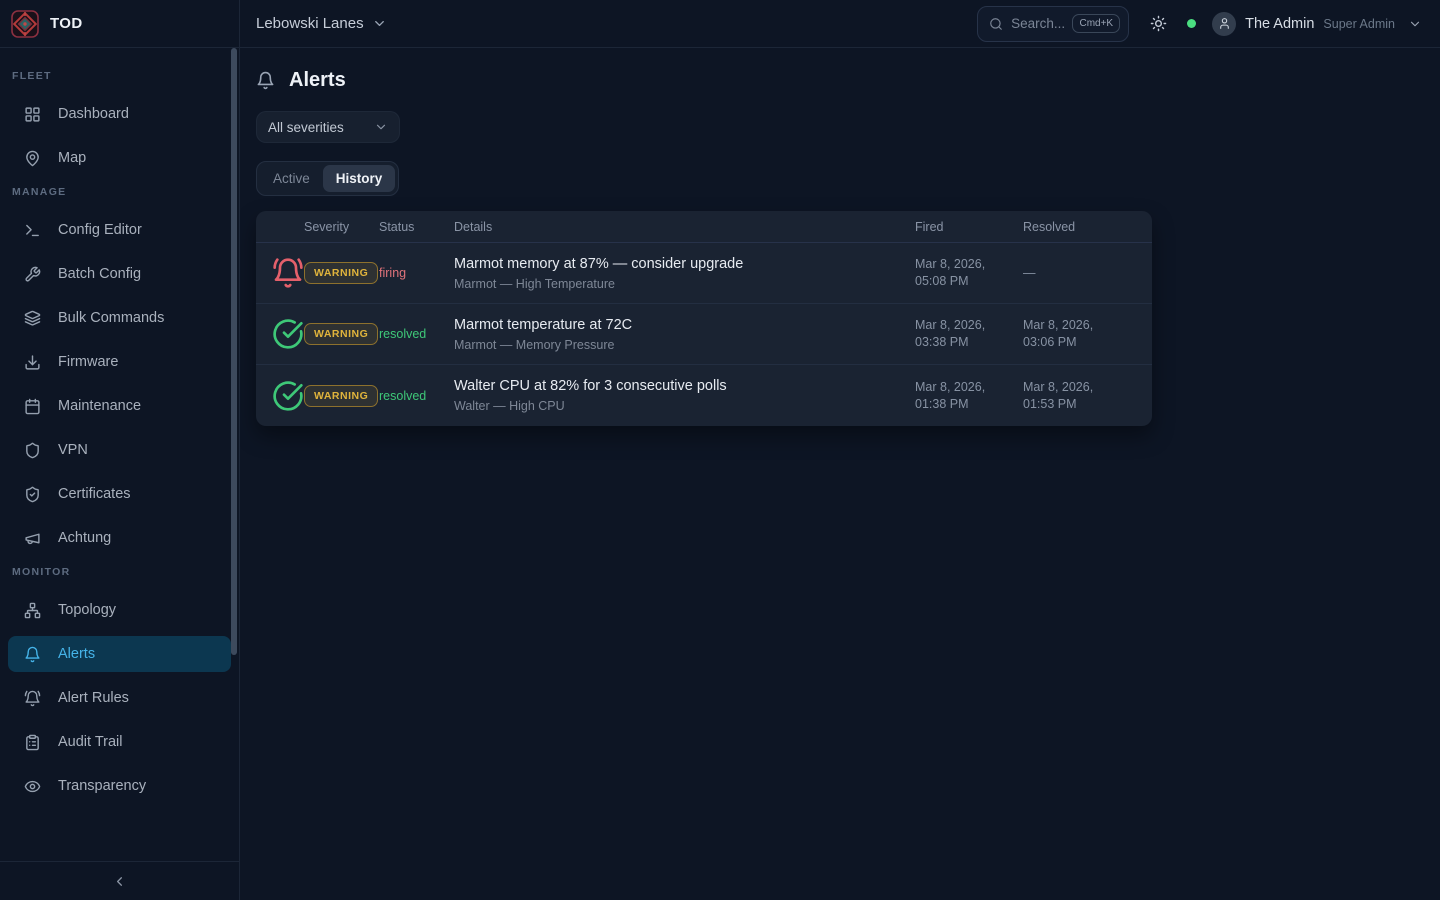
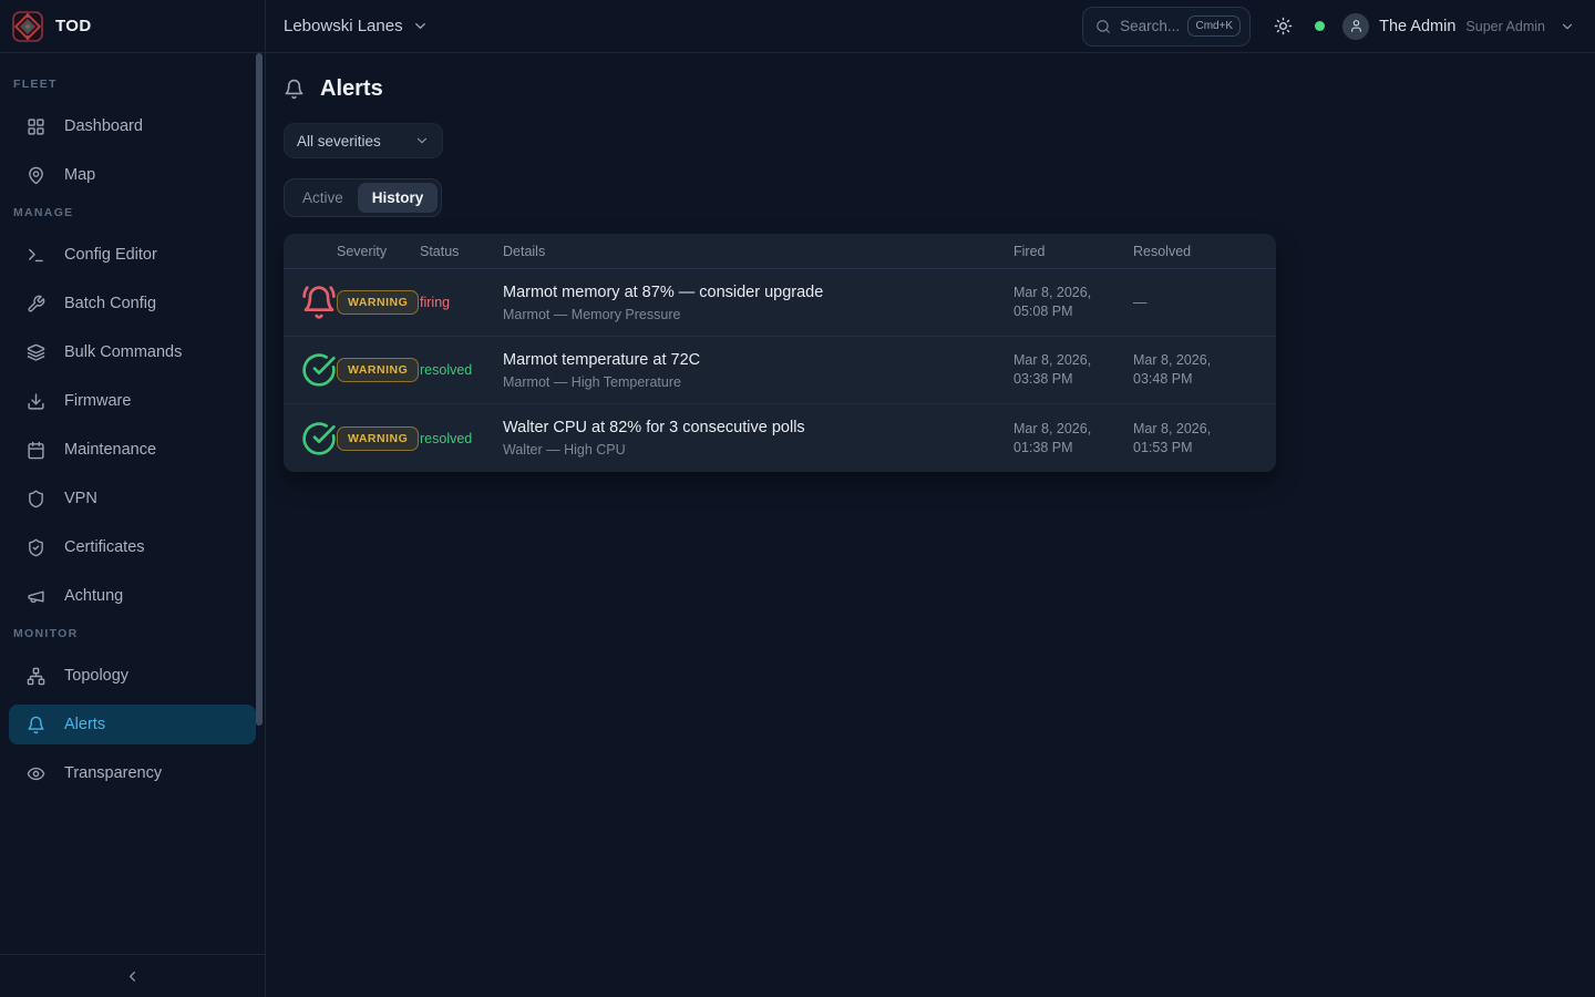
  TOD
  FLEET
  Dashboard
  Map
  MANAGE
  Config Editor
  Batch Config
  Bulk Commands
  Firmware
  Maintenance
  VPN
  Certificates
  Achtung
  MONITOR
  Topology
  Alerts
- Alert Rules
- Audit Trail
  Transparency
  Lebowski Lanes
  Search...
  Cmd+K
  The Admin
  Super Admin
  Alerts
  All severities
  Active
  History
  Severity
  Status
  Details
  Fired
  Resolved
  WARNING
  firing
  Marmot memory at 87% — consider upgrade
- Marmot — High Temperature
+ Marmot — Memory Pressure
  Mar 8, 2026,
  05:08 PM
  —
  WARNING
  resolved
  Marmot temperature at 72C
- Marmot — Memory Pressure
+ Marmot — High Temperature
  Mar 8, 2026,
  03:38 PM
  Mar 8, 2026,
- 03:06 PM
+ 03:48 PM
  WARNING
  resolved
  Walter CPU at 82% for 3 consecutive polls
  Walter — High CPU
  Mar 8, 2026,
  01:38 PM
  Mar 8, 2026,
  01:53 PM
